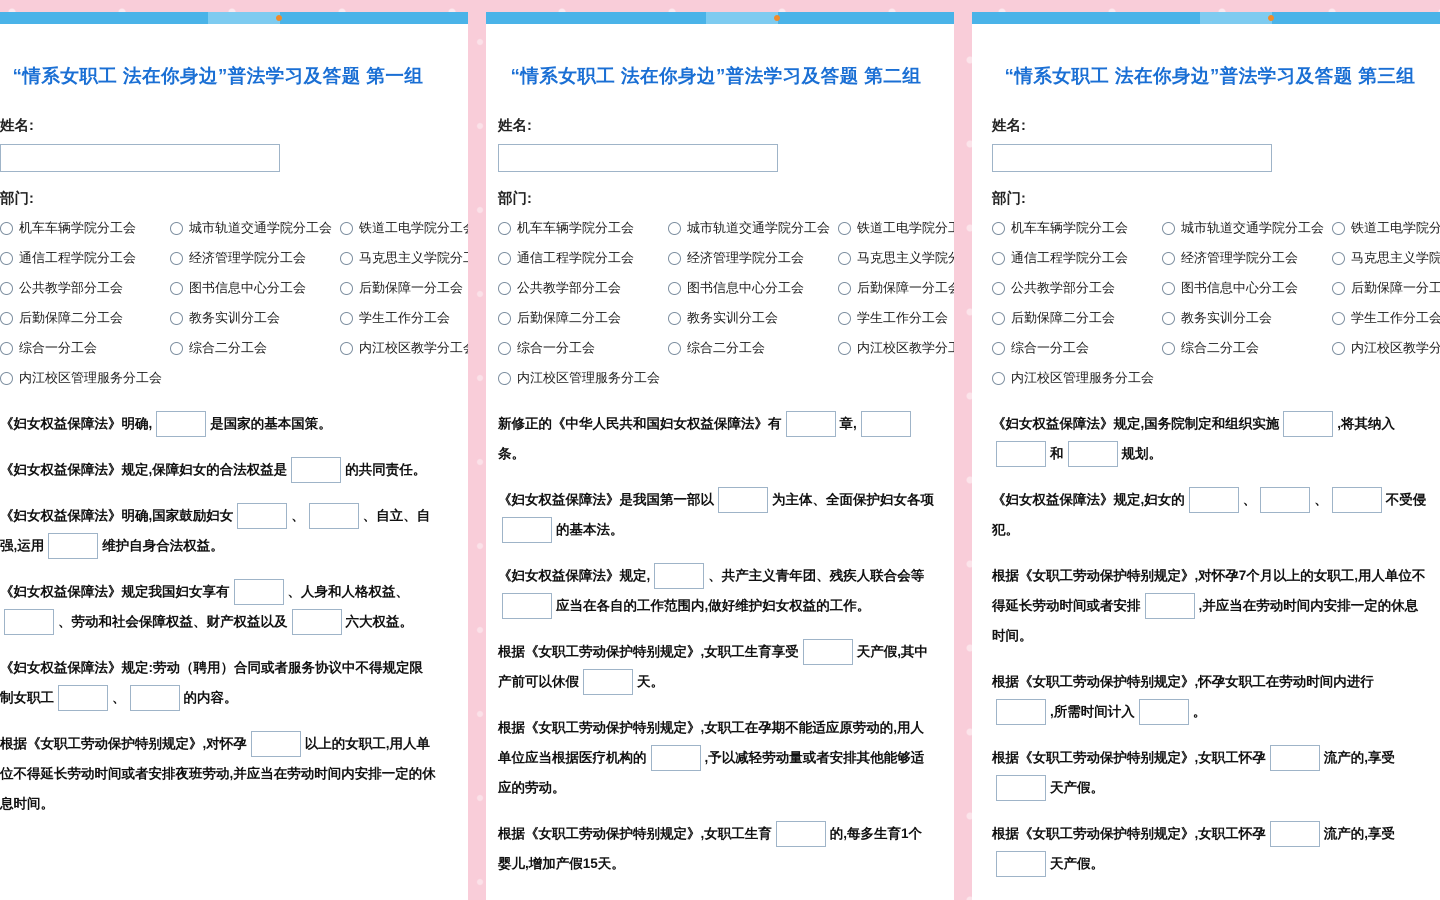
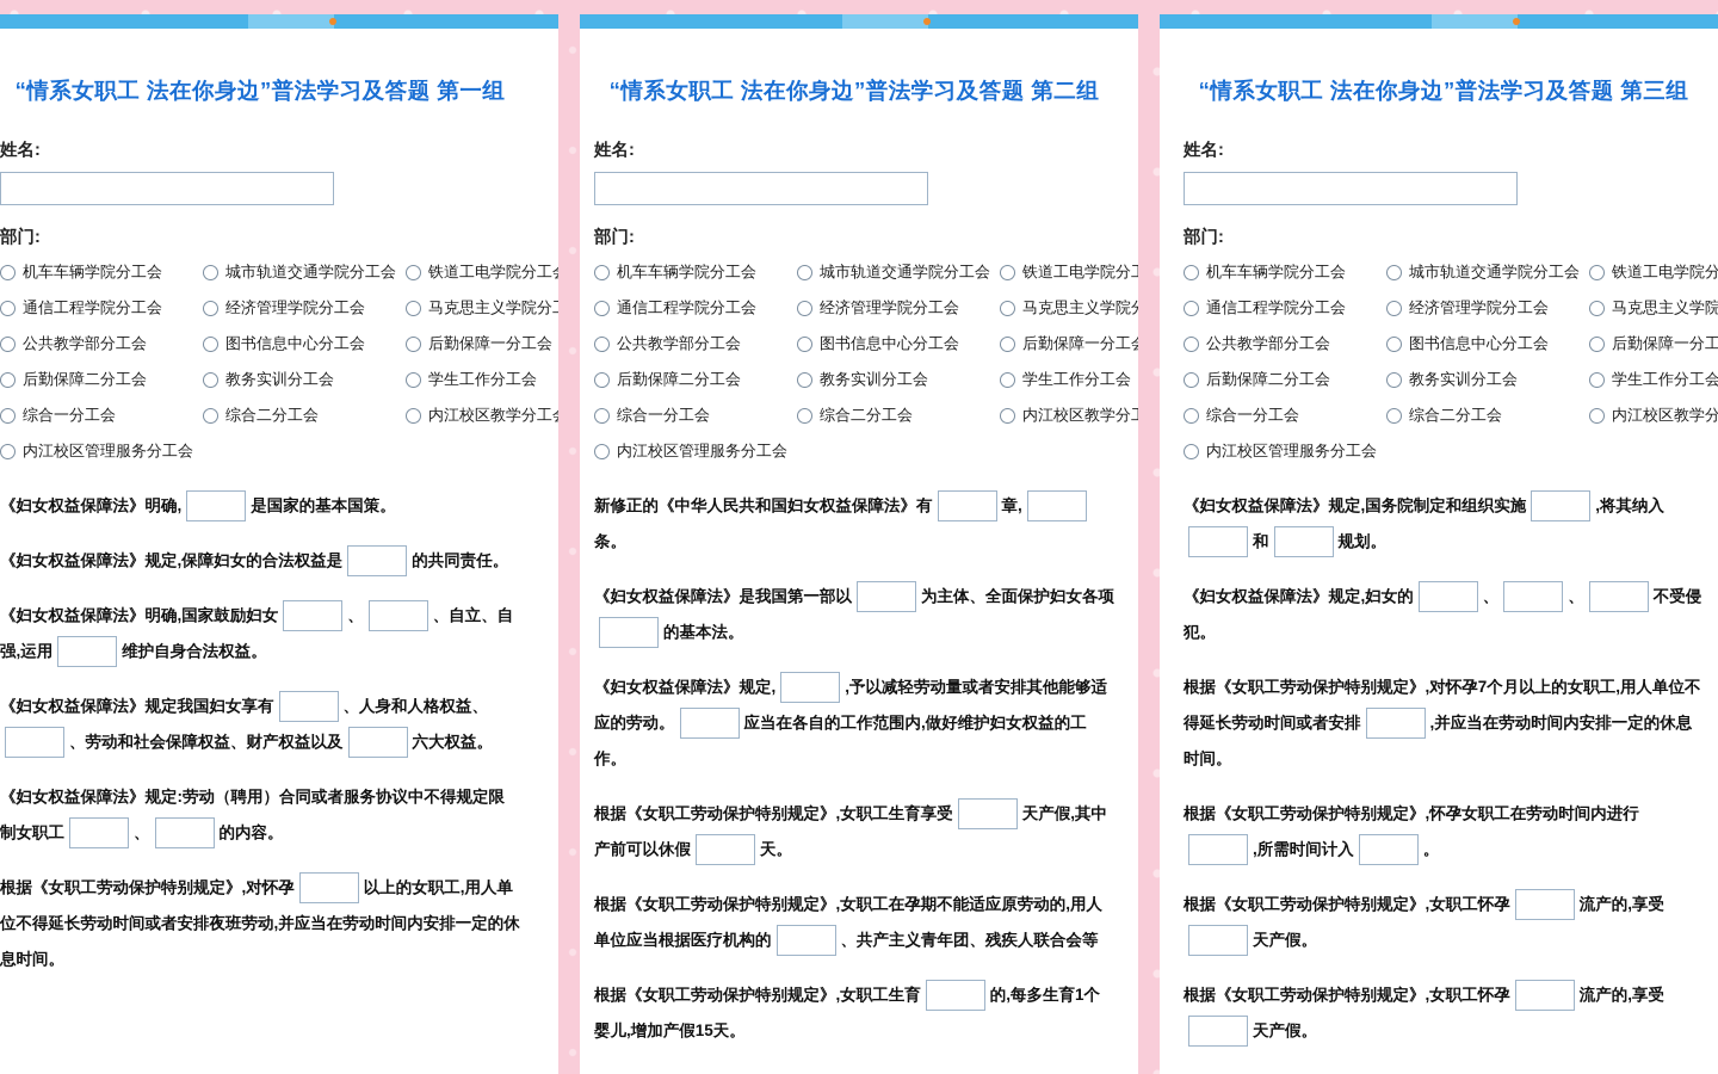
  “情系女职工 法在你身边”普法学习及答题 第一组
  姓名:
  部门:
  机车车辆学院分工会
  城市轨道交通学院分工会
  铁道工电学院分工
  通信工程学院分工会
  经济管理学院分工会
  马克思主义学院分
  公共教学部分工会
  图书信息中心分工会
  后勤保障一分工会
  后勤保障二分工会
  教务实训分工会
  学生工作分工会
  综合一分工会
  综合二分工会
  内江校区教学分工
  内江校区管理服务分工会
  《妇女权益保障法》明确, 是国家的基本国策。
  《妇女权益保障法》规定,保障妇女的合法权益是 的共同责任。
  《妇女权益保障法》明确,国家鼓励妇女 、 、自立、自强,运用 维护自身合法权益。
  《妇女权益保障法》规定我国妇女享有 、人身和人格权益、、劳动和社会保障权益、财产权益以及 六大权益。
  《妇女权益保障法》规定:劳动（聘用）合同或者服务协议中不得规定限制女职工 、 的内容。
  根据《女职工劳动保护特别规定》,对怀孕 以上的女职工,用人单位不得延长劳动时间或者安排夜班劳动,并应当在劳动时间内安排一定的休息时间。
  “情系女职工 法在你身边”普法学习及答题 第二组
  姓名:
  部门:
  机车车辆学院分工会
  城市轨道交通学院分工会
  铁道工电学院分
  通信工程学院分工会
  经济管理学院分工会
  马克思主义学院
  公共教学部分工会
  图书信息中心分工会
  后勤保障一分工
  后勤保障二分工会
  教务实训分工会
  学生工作分工会
  综合一分工会
  综合二分工会
  内江校区教学分
  内江校区管理服务分工会
  新修正的《中华人民共和国妇女权益保障法》有 章,条。
  《妇女权益保障法》是我国第一部以 为主体、全面保护妇女各项的基本法。
- 《妇女权益保障法》规定, 、共产主义青年团、残疾人联合会等应当在各自的工作范围内,做好维护妇女权益的工作。
+ 《妇女权益保障法》规定, ,予以减轻劳动量或者安排其他能够适应的劳动。 应当在各自的工作范围内,做好维护妇女权益的工作。
  根据《女职工劳动保护特别规定》,女职工生育享受 天产假,其中产前可以休假 天。
- 根据《女职工劳动保护特别规定》,女职工在孕期不能适应原劳动的,用人单位应当根据医疗机构的 ,予以减轻劳动量或者安排其他能够适应的劳动。
+ 根据《女职工劳动保护特别规定》,女职工在孕期不能适应原劳动的,用人单位应当根据医疗机构的 、共产主义青年团、残疾人联合会等
  根据《女职工劳动保护特别规定》,女职工生育 的,每多生育1个婴儿,增加产假15天。
  “情系女职工 法在你身边”普法学习及答题 第三组
  姓名:
  部门:
  机车车辆学院分工会
  城市轨道交通学院分工会
  铁道工电学院分
  通信工程学院分工会
  经济管理学院分工会
  马克思主义学院
  公共教学部分工会
  图书信息中心分工会
  后勤保障一分工
  后勤保障二分工会
  教务实训分工会
  学生工作分工会
  综合一分工会
  综合二分工会
  内江校区教学分
  内江校区管理服务分工会
  《妇女权益保障法》规定,国务院制定和组织实施 ,将其纳入和 规划。
  《妇女权益保障法》规定,妇女的 、 、 不受侵犯。
  根据《女职工劳动保护特别规定》,对怀孕7个月以上的女职工,用人单位不得延长劳动时间或者安排 ,并应当在劳动时间内安排一定的休息时间。
  根据《女职工劳动保护特别规定》,怀孕女职工在劳动时间内进行,所需时间计入 。
  根据《女职工劳动保护特别规定》,女职工怀孕 流产的,享受天产假。
  根据《女职工劳动保护特别规定》,女职工怀孕 流产的,享受天产假。
